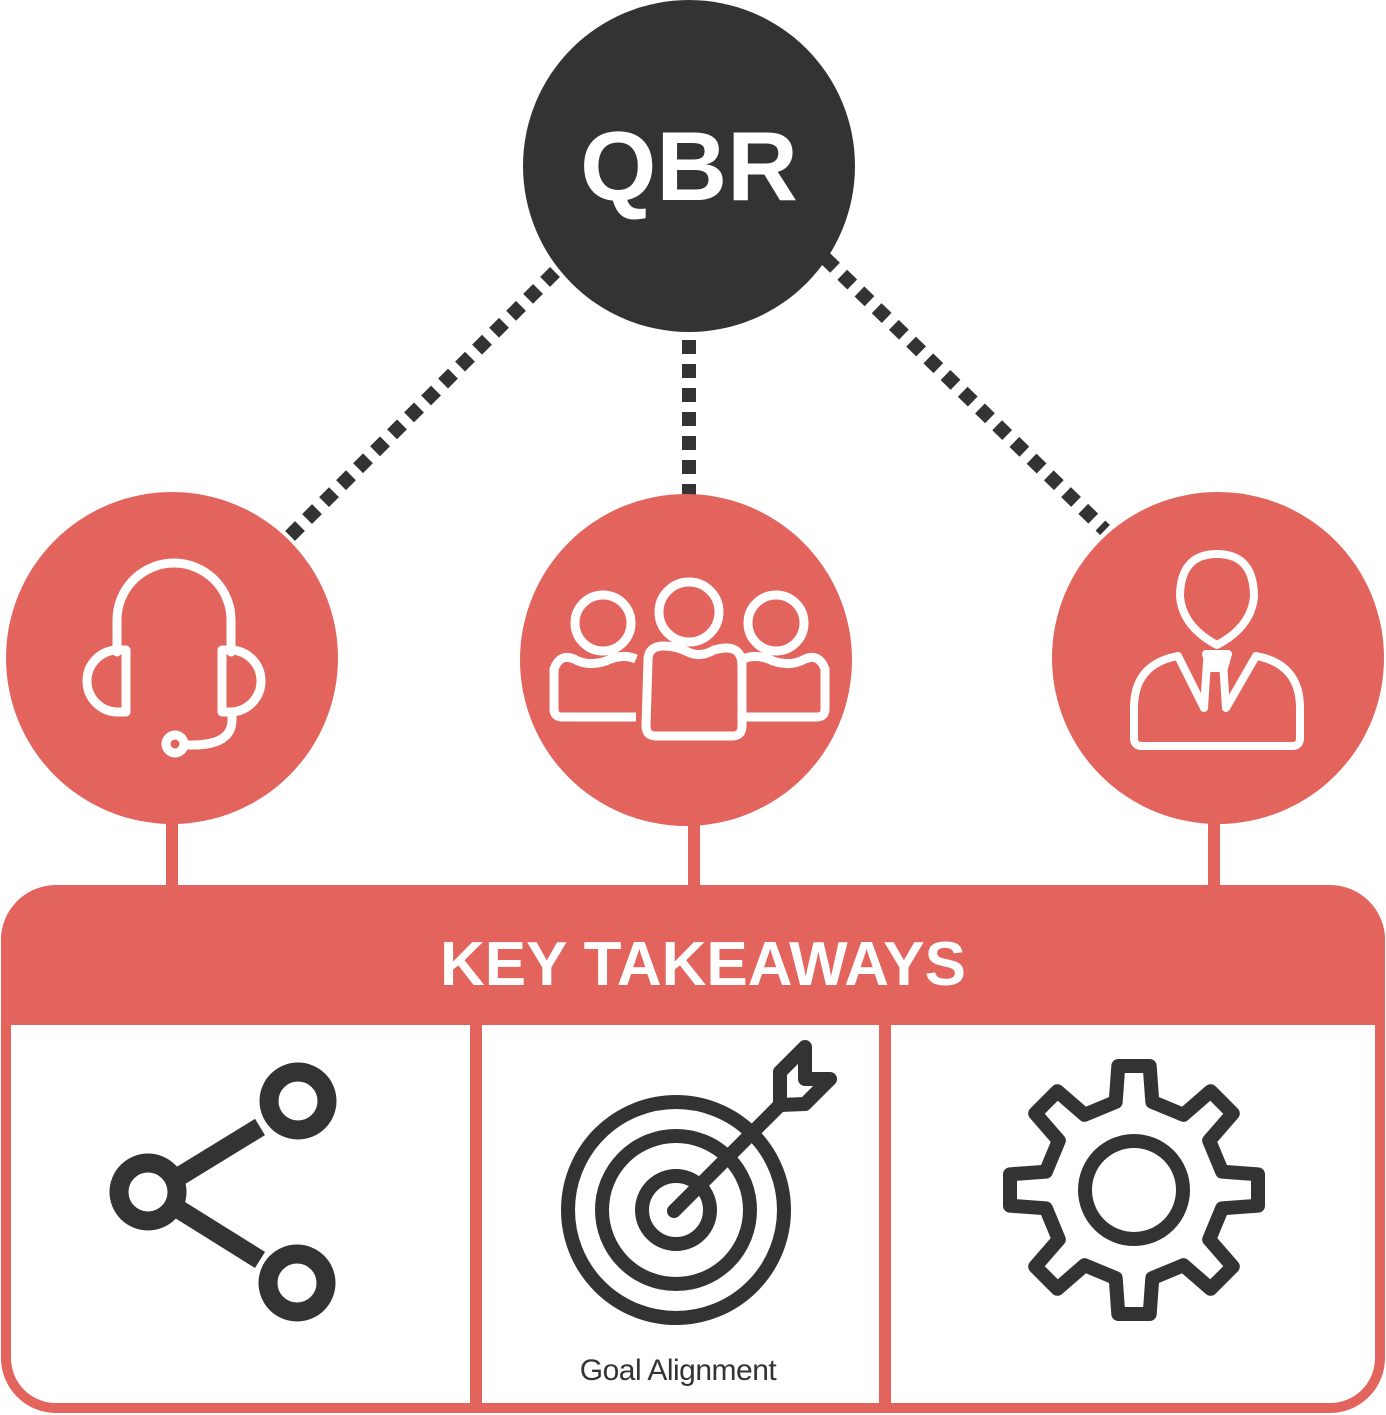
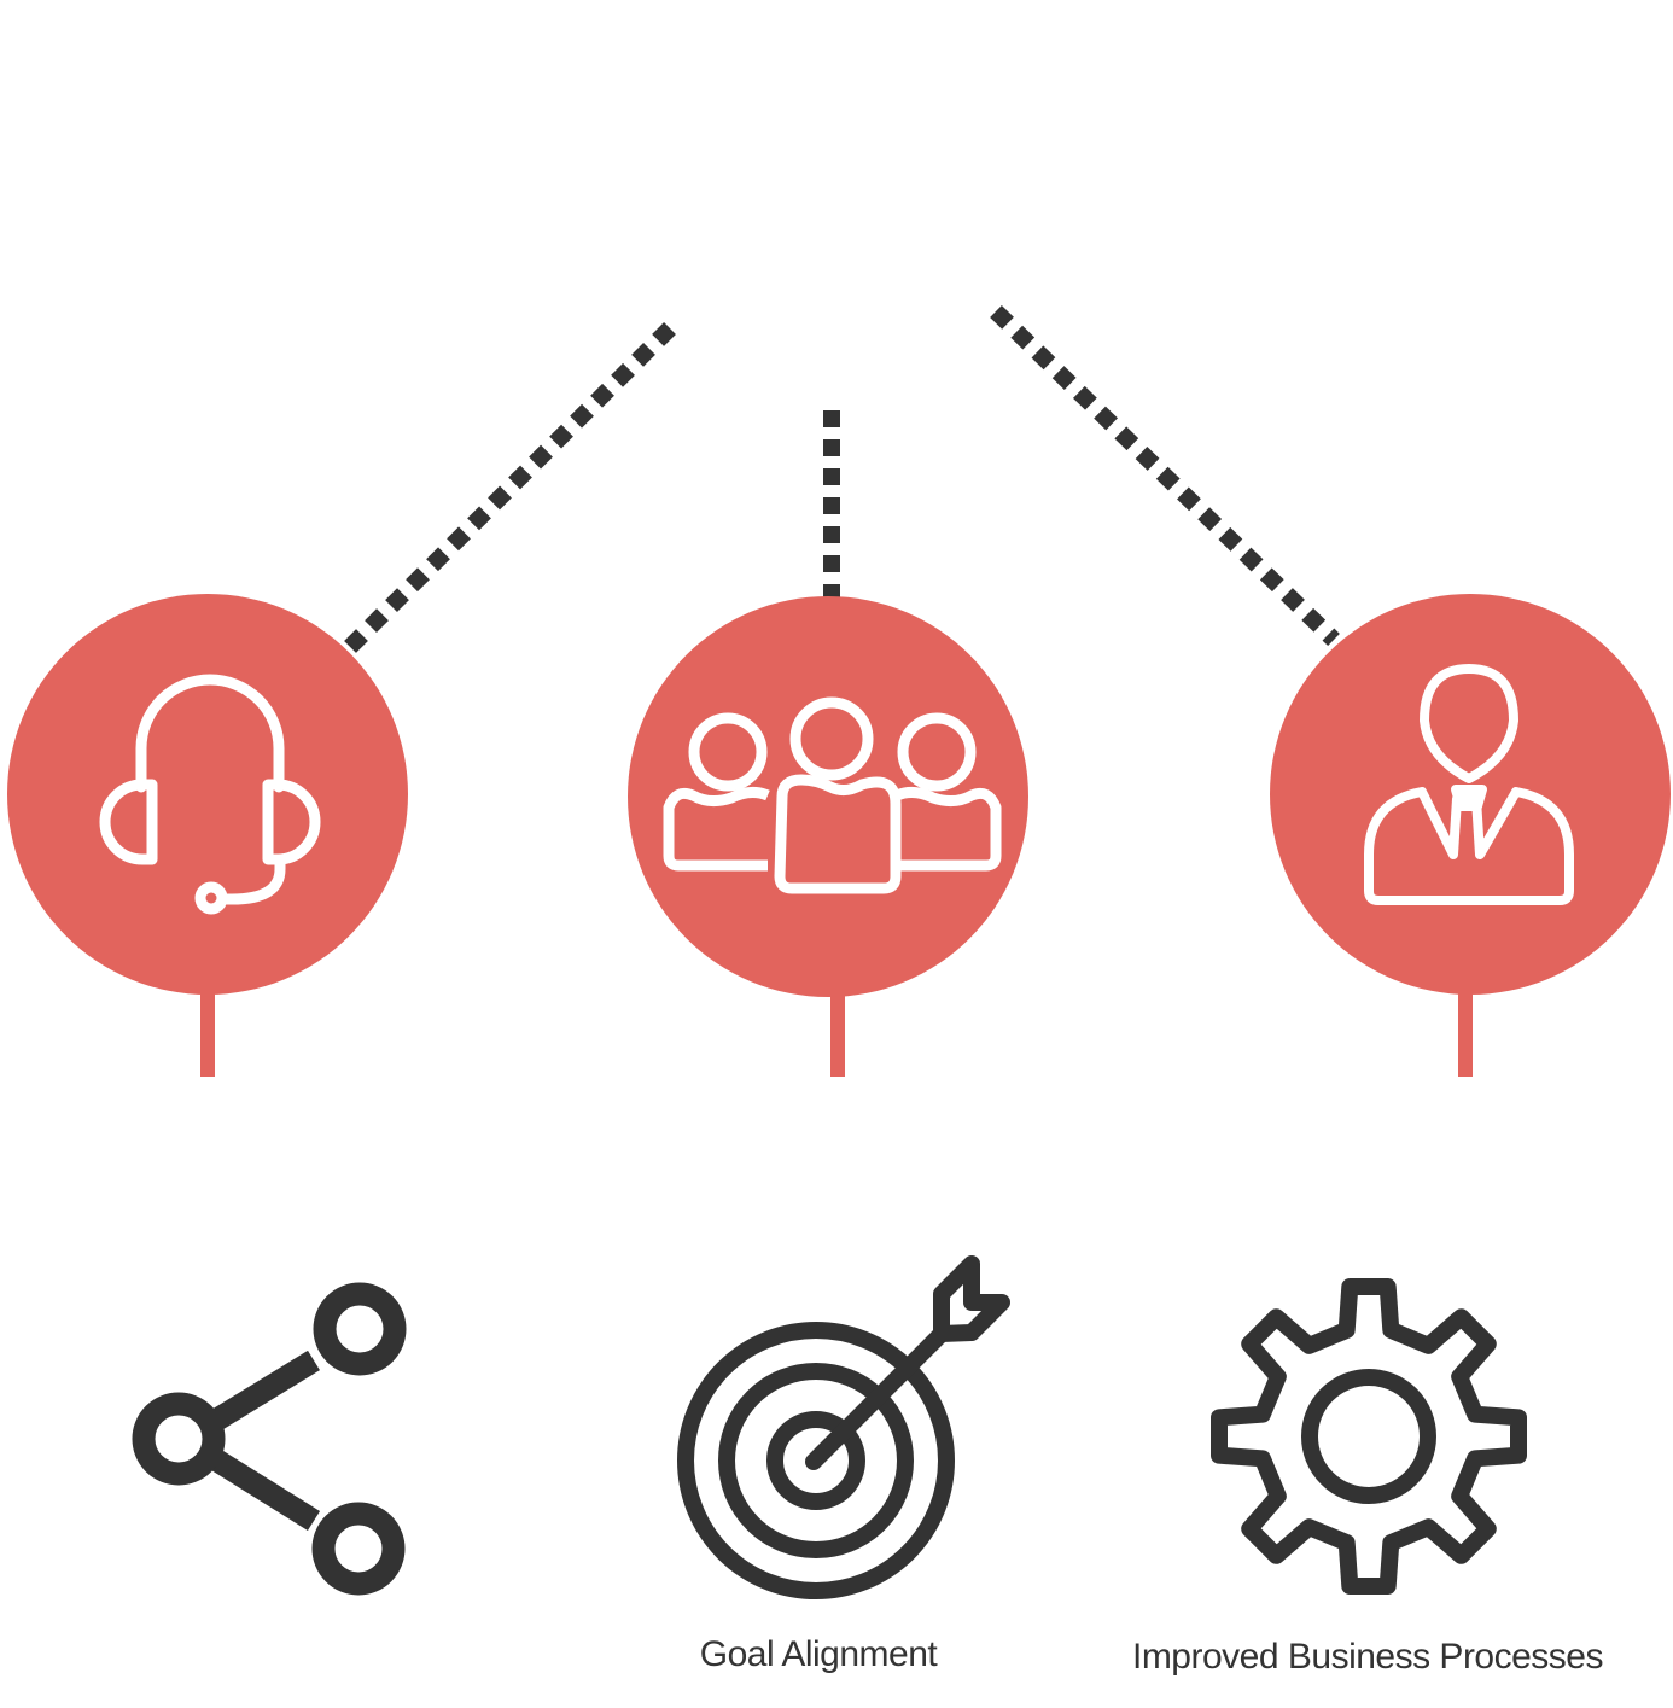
- QBR
- KEY TAKEAWAYS
  Goal Alignment
+ Improved Business Processes
